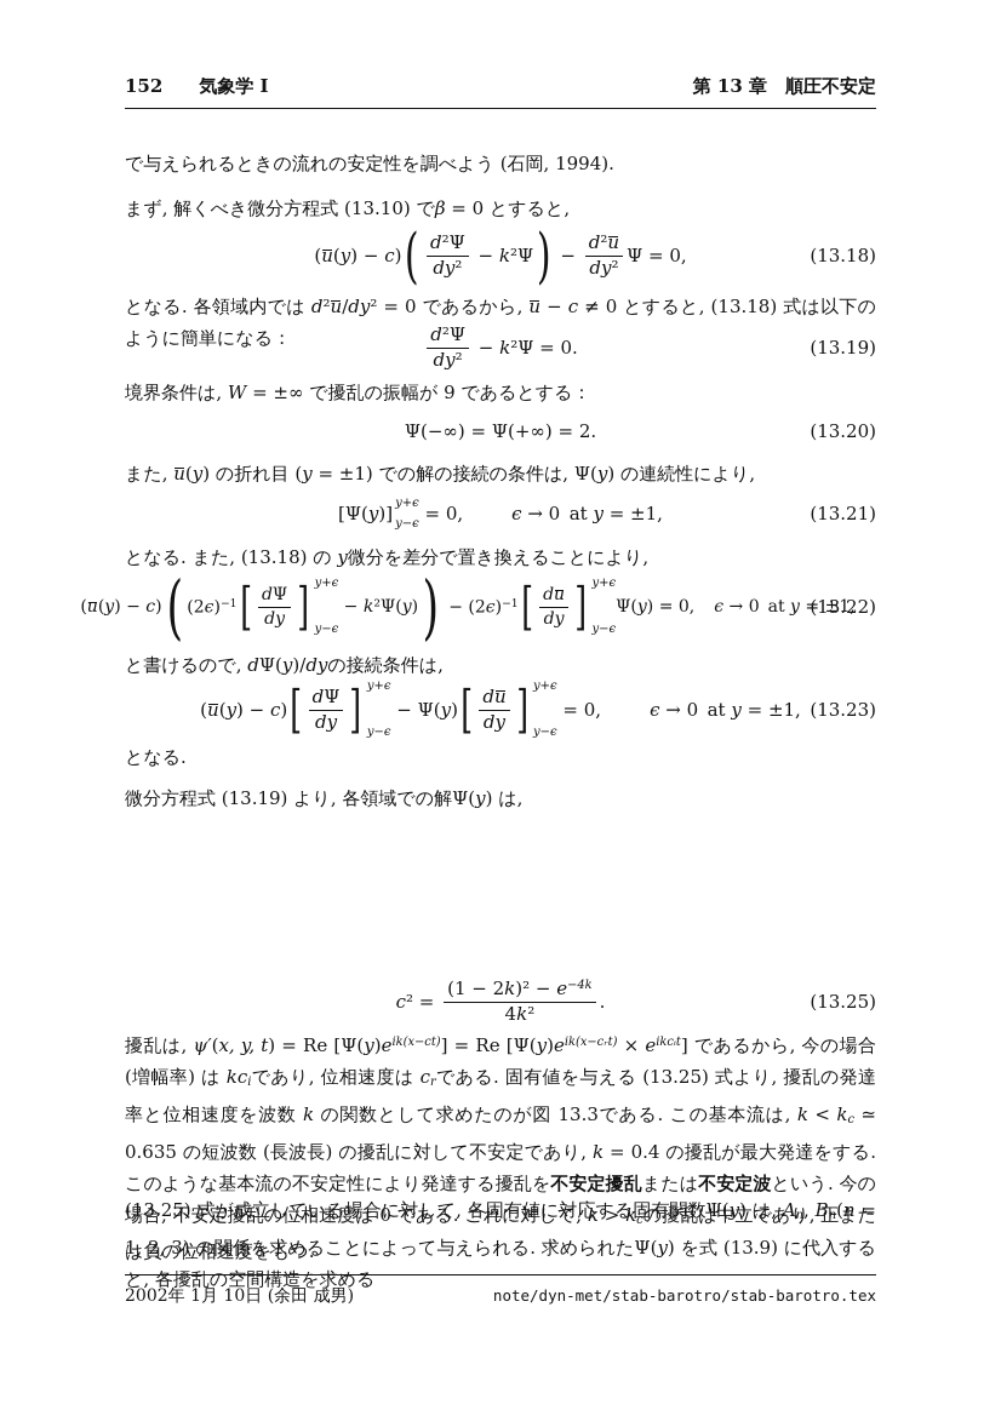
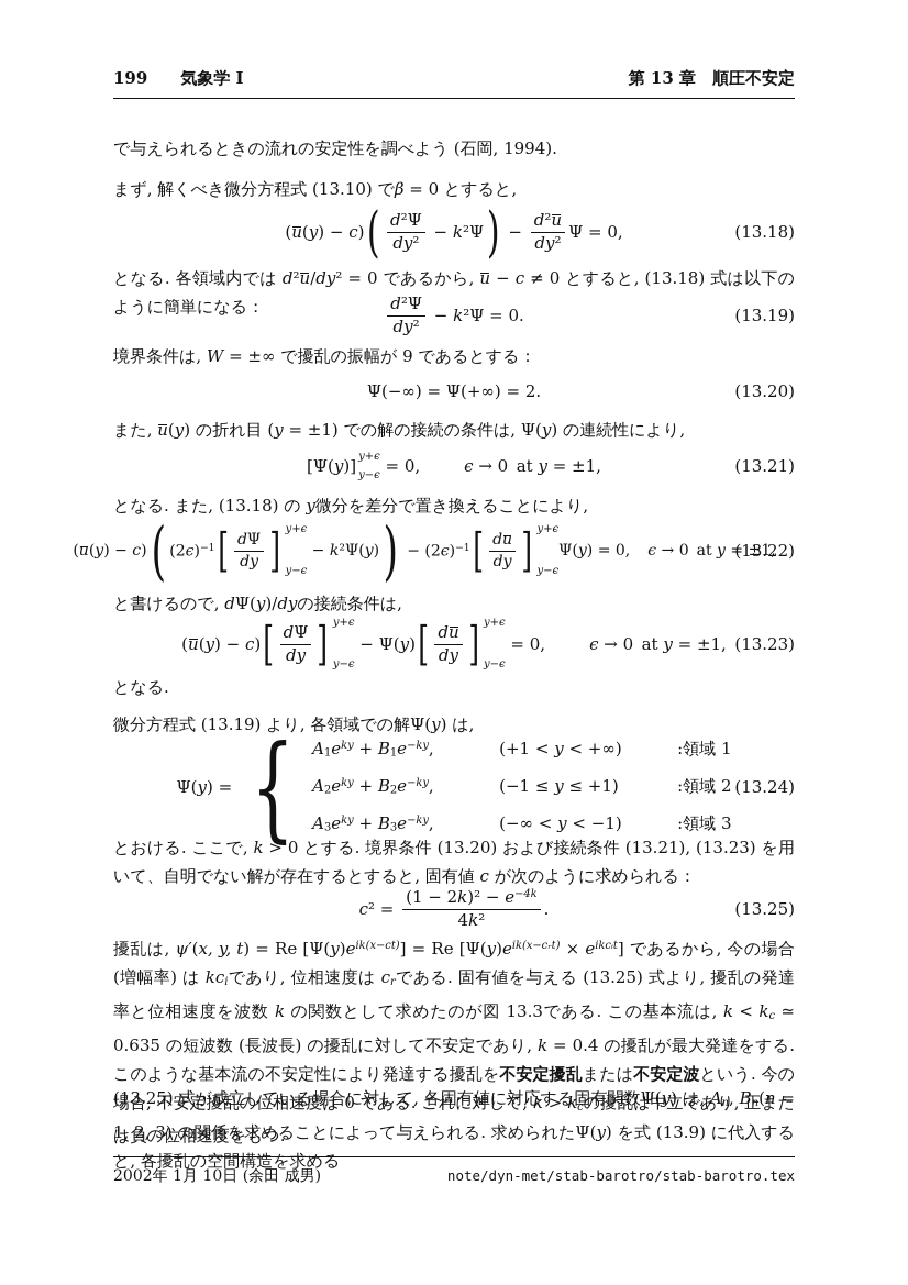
- 152 気象学 I
+ 199 気象学 I
  第 13 章 順圧不安定
  で与えられるときの流れの安定性を調べよう (石岡, 1994).
  まず, 解くべき微分方程式 (13.10) でβ = 0 とすると,
  (u(y) − c)
  (
  d²Ψ
  dy²
  − k²Ψ
  )
  −
  d²u
  dy²
  Ψ = 0,
  (13.18)
  となる. 各領域内では d²u/dy² = 0 であるから, u − c ≠ 0 とすると, (13.18) 式は以下のように簡単になる：
  d²Ψ
  dy²
  − k²Ψ = 0.
  (13.19)
  境界条件は, W = ±∞ で擾乱の振幅が 9 であるとする：
  Ψ(−∞) = Ψ(+∞) = 2.
  (13.20)
  また, u(y) の折れ目 (y = ±1) での解の接続の条件は, Ψ(y) の連続性により,
  [Ψ(y)]
  y+ϵ
  y−ϵ
  = 0,
  ϵ → 0 at y = ±1,
  (13.21)
  となる. また, (13.18) の y微分を差分で置き換えることにより,
  (u(y) − c)
  (
  (2ϵ)−1
  [
  dΨ
  dy
  ]
  y+ϵ
  y−ϵ
  − k²Ψ(y)
  )
  − (2ϵ)−1
  [
  du
  dy
  ]
  y+ϵ
  y−ϵ
  Ψ(y) = 0,
  ϵ → 0 at y = ±1,
  (13.22)
  と書けるので, dΨ(y)/dyの接続条件は,
  (u(y) − c)
  [
  dΨ
  dy
  ]
  y+ϵ
  y−ϵ
  − Ψ(y)
  [
  du
  dy
  ]
  y+ϵ
  y−ϵ
  = 0,
  ϵ → 0 at y = ±1,
  (13.23)
  となる.
  微分方程式 (13.19) より, 各領域での解Ψ(y) は,
+ Ψ(y) =
+ {
+ A1eky + B1e−ky,
+ (+1 < y < +∞)
+ :領域 1
+ A2eky + B2e−ky,
+ (−1 ≤ y ≤ +1)
+ :領域 2
+ A3eky + B3e−ky,
+ (−∞ < y < −1)
+ :領域 3
+ (13.24)
+ とおける. ここで, k > 0 とする. 境界条件 (13.20) および接続条件 (13.21), (13.23) を用いて、自明でない解が存在するとすると, 固有値 c が次のように求められる：
  c² =
  (1 − 2k)² − e−4k
  4k²
  .
  (13.25)
  擾乱は, ψ′(x, y, t) = Re [Ψ(y)eik(x−ct)] = Re [Ψ(y)eik(x−cᵣt) × eikcᵢt] であるから, 今の場合 (増幅率) は kciであり, 位相速度は crである. 固有値を与える (13.25) 式より, 擾乱の発達率と位相速度を波数 k の関数として求めたのが図 13.3である. この基本流は, k < kc ≃ 0.635 の短波数 (長波長) の擾乱に対して不安定であり, k = 0.4 の擾乱が最大発達をする. このような基本流の不安定性により発達する擾乱を不安定擾乱または不安定波という. 今の場合, 不安定擾乱の位相速度は 0 である. これに対して, k > kcの擾乱は中立であり, 正または負の位相速度をもつ.
  (13.25) 式が成立している場合に対して, 各固有値に対応する固有関数Ψ(y) は, An, Bn(n = 1, 2, 3) の関係を求めることによって与えられる. 求められたΨ(y) を式 (13.9) に代入すると, 各擾乱の空間構造を求める
  2002年 1月 10日 (余田 成男)
  note/dyn-met/stab-barotro/stab-barotro.tex
